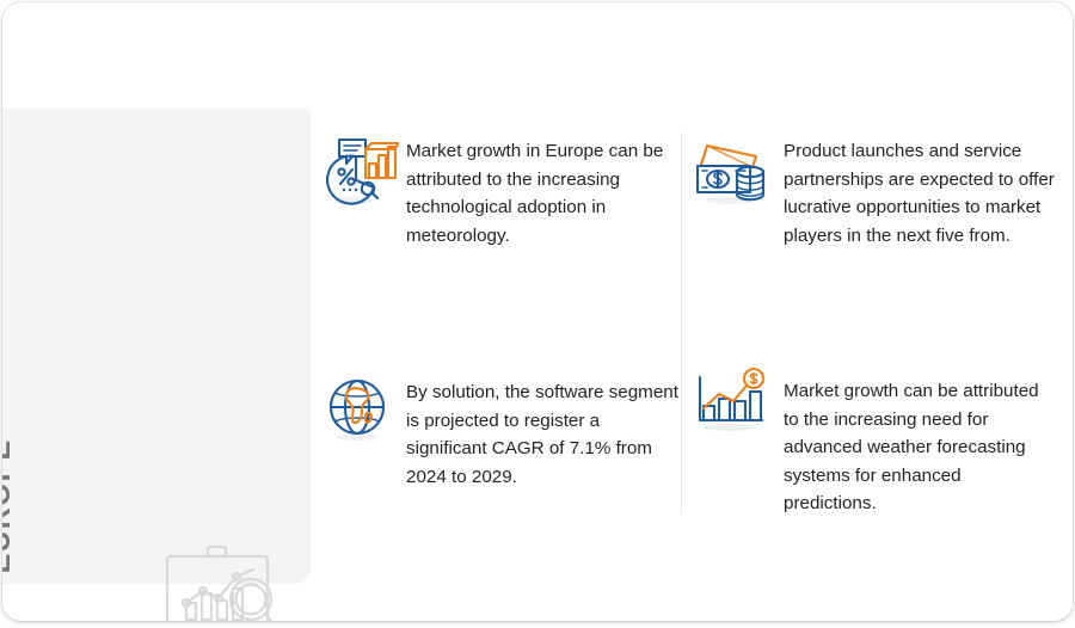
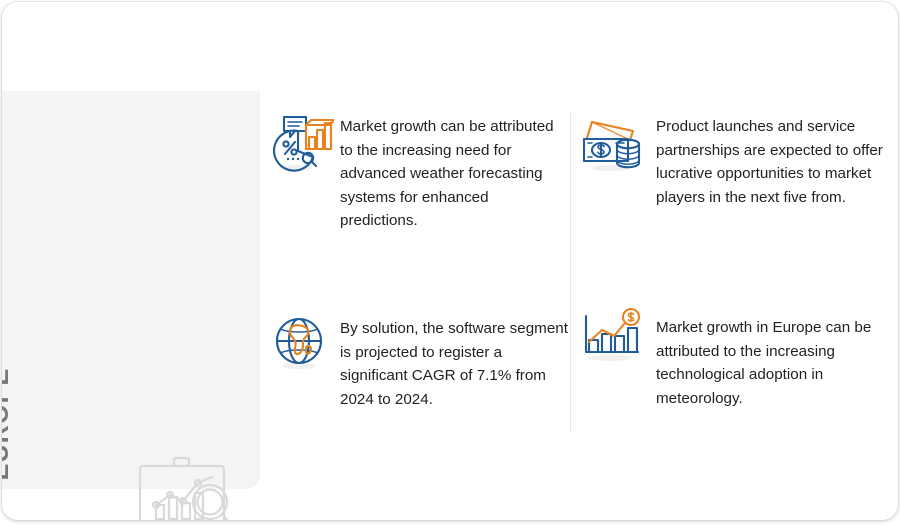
- Market growth in Europe can be attributed to the increasing technological adoption in meteorology.
+ Market growth can be attributed to the increasing need for advanced weather forecasting systems for enhanced predictions.
  Product launches and service partnerships are expected to offer lucrative opportunities to market players in the next five from.
- By solution, the software segment is projected to register a significant CAGR of 7.1% from 2024 to 2029.
+ By solution, the software segment is projected to register a significant CAGR of 7.1% from 2024 to 2024.
- Market growth can be attributed to the increasing need for advanced weather forecasting systems for enhanced predictions.
+ Market growth in Europe can be attributed to the increasing technological adoption in meteorology.
